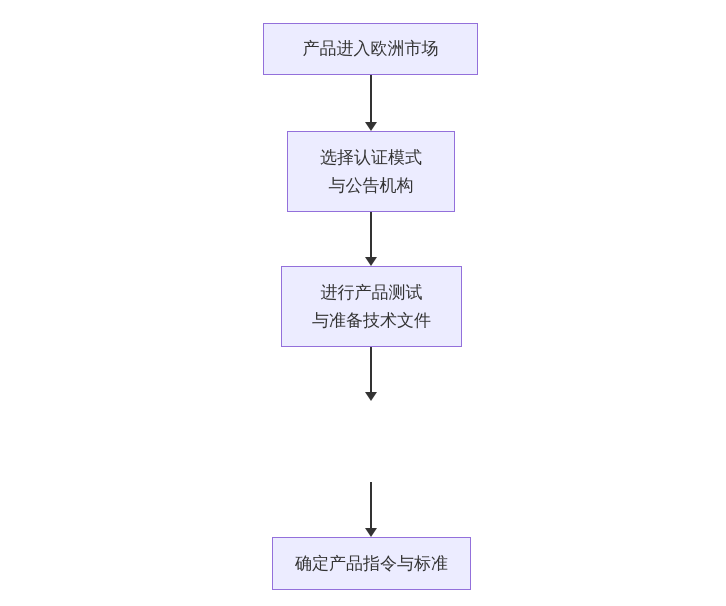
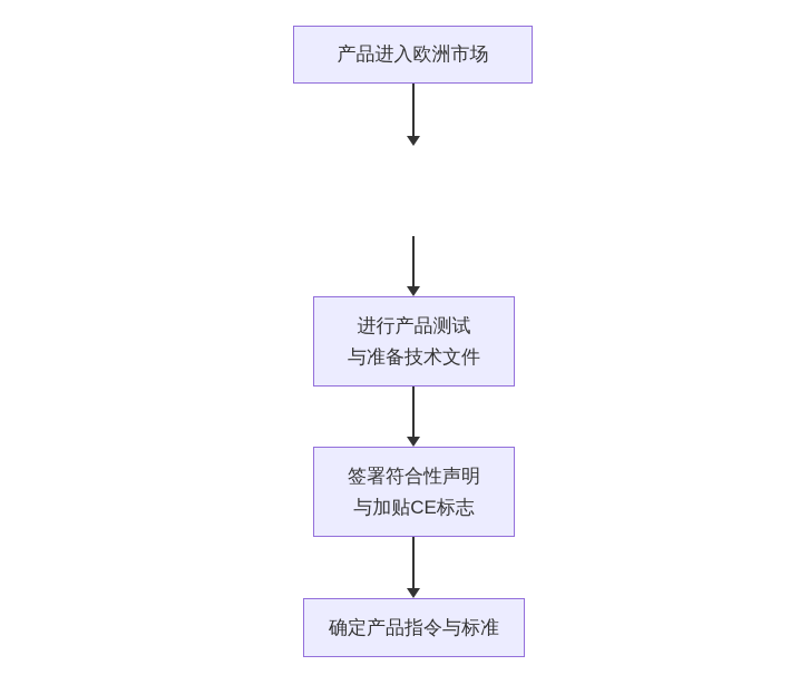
  产品进入欧洲市场
- 选择认证模式
- 与公告机构
  进行产品测试
  与准备技术文件
+ 签署符合性声明
+ 与加贴CE标志
  确定产品指令与标准
